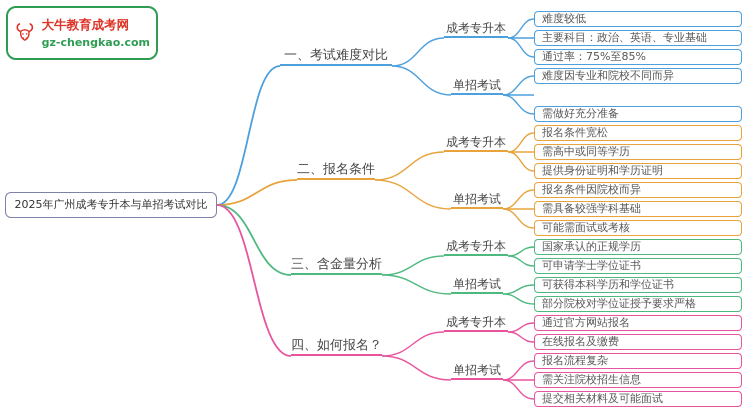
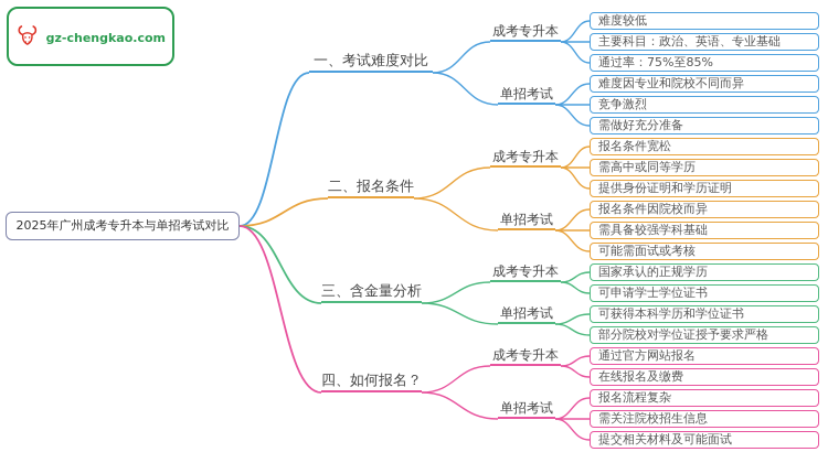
- 大牛教育成考网
  gz-chengkao.com
  2025年广州成考专升本与单招考试对比
  一、考试难度对比
  二、报名条件
  三、含金量分析
  四、如何报名？
  成考专升本
  单招考试
  成考专升本
  单招考试
  成考专升本
  单招考试
  成考专升本
  单招考试
  难度较低
  主要科目：政治、英语、专业基础
  通过率：75%至85%
  难度因专业和院校不同而异
+ 竞争激烈
  需做好充分准备
  报名条件宽松
  需高中或同等学历
  提供身份证明和学历证明
  报名条件因院校而异
  需具备较强学科基础
  可能需面试或考核
  国家承认的正规学历
  可申请学士学位证书
  可获得本科学历和学位证书
  部分院校对学位证授予要求严格
  通过官方网站报名
  在线报名及缴费
  报名流程复杂
  需关注院校招生信息
  提交相关材料及可能面试
